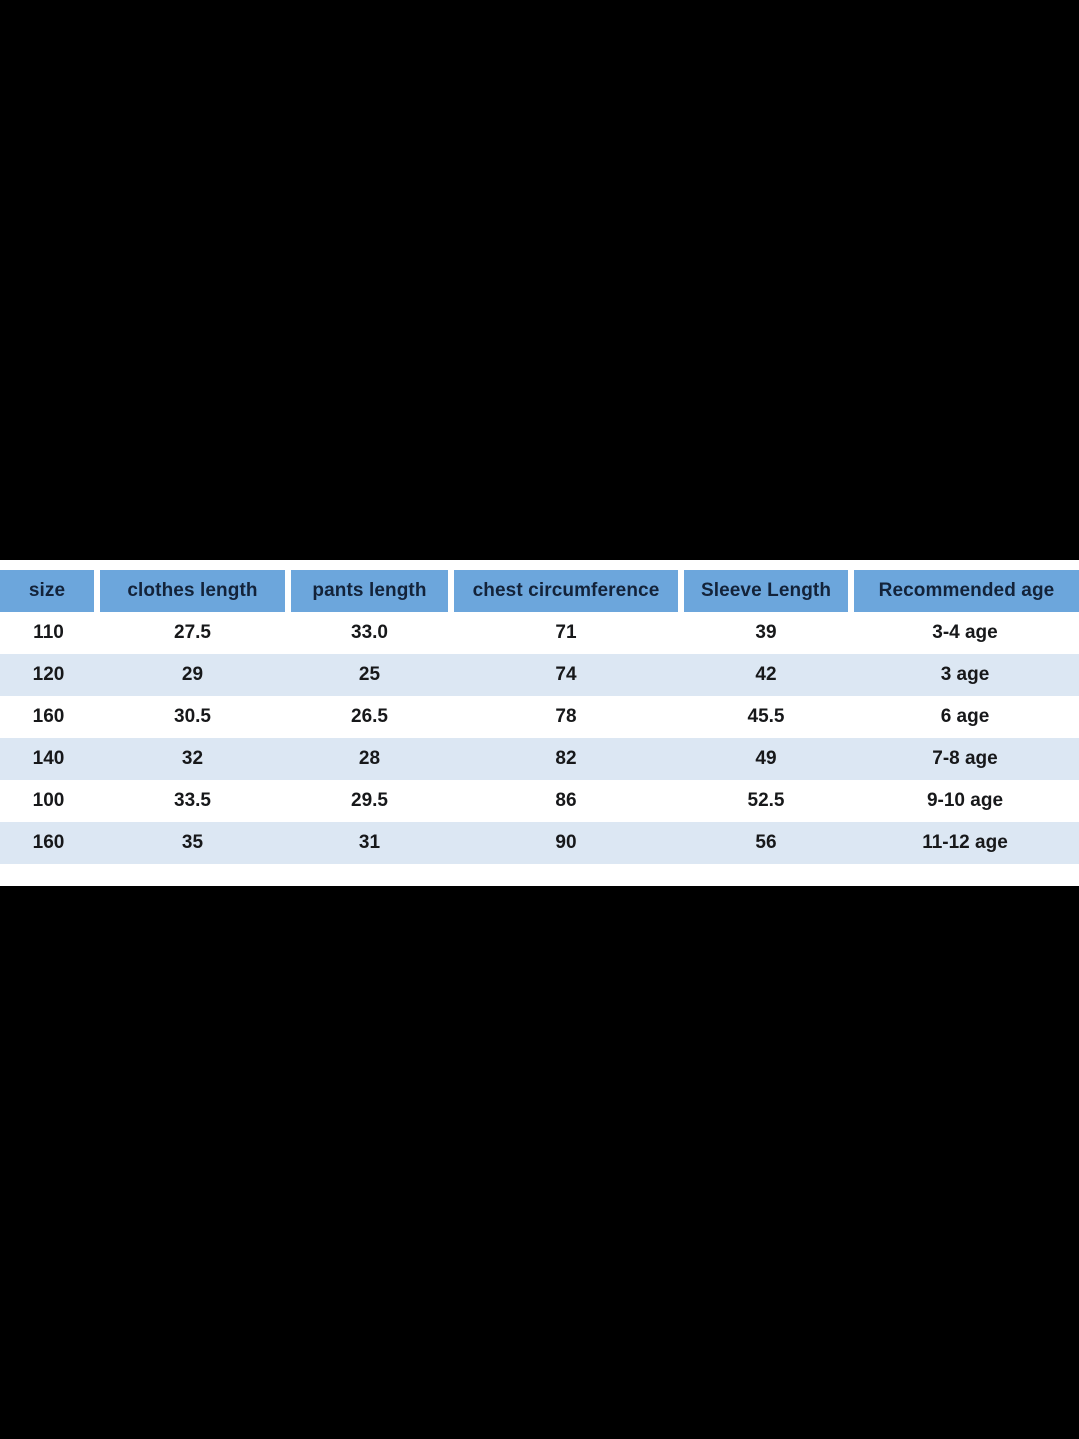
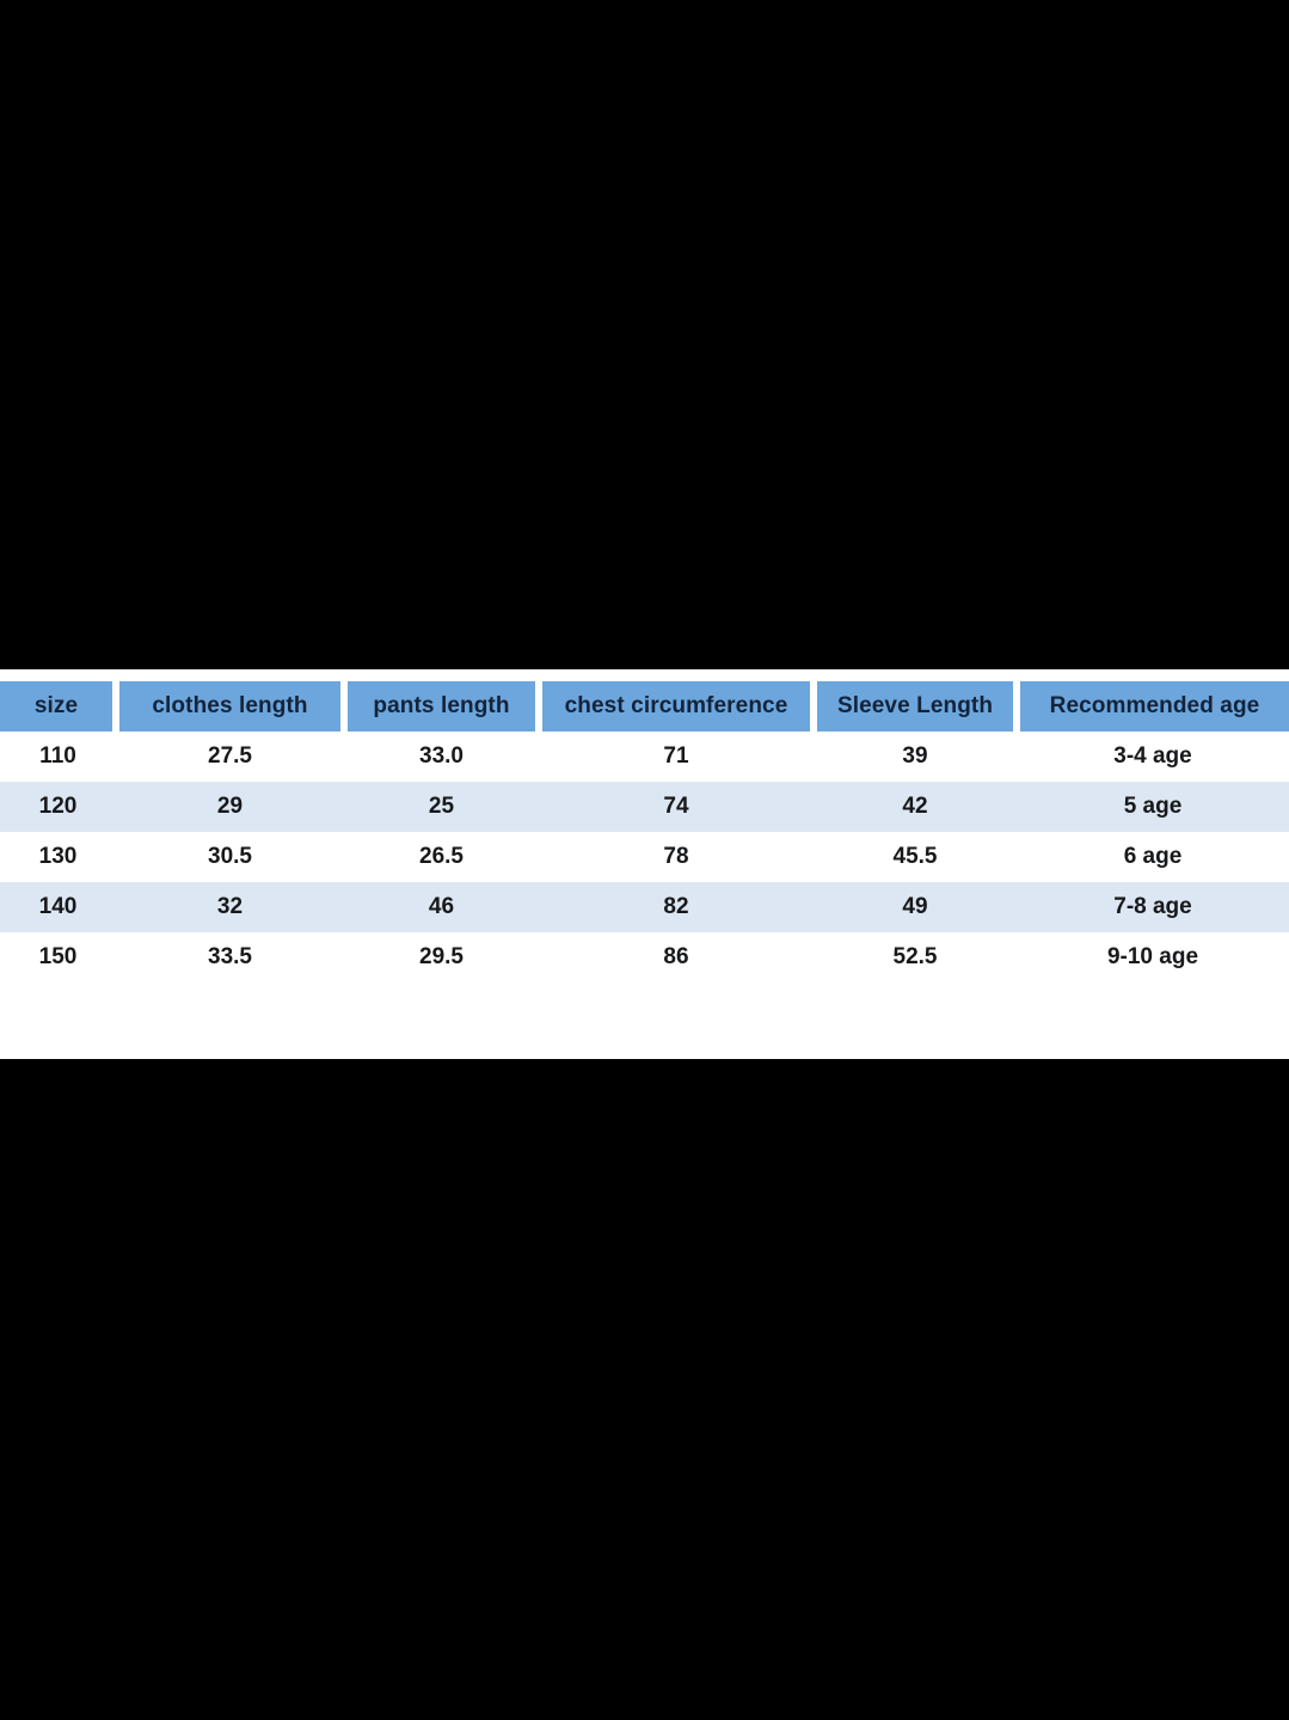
  size	clothes length	pants length	chest circumference	Sleeve Length	Recommended age
  110	27.5	33.0	71	39	3-4 age
- 120	29	25	74	42	3 age
+ 120	29	25	74	42	5 age
- 160	30.5	26.5	78	45.5	6 age
+ 130	30.5	26.5	78	45.5	6 age
- 140	32	28	82	49	7-8 age
+ 140	32	46	82	49	7-8 age
- 100	33.5	29.5	86	52.5	9-10 age
+ 150	33.5	29.5	86	52.5	9-10 age
- 160	35	31	90	56	11-12 age
